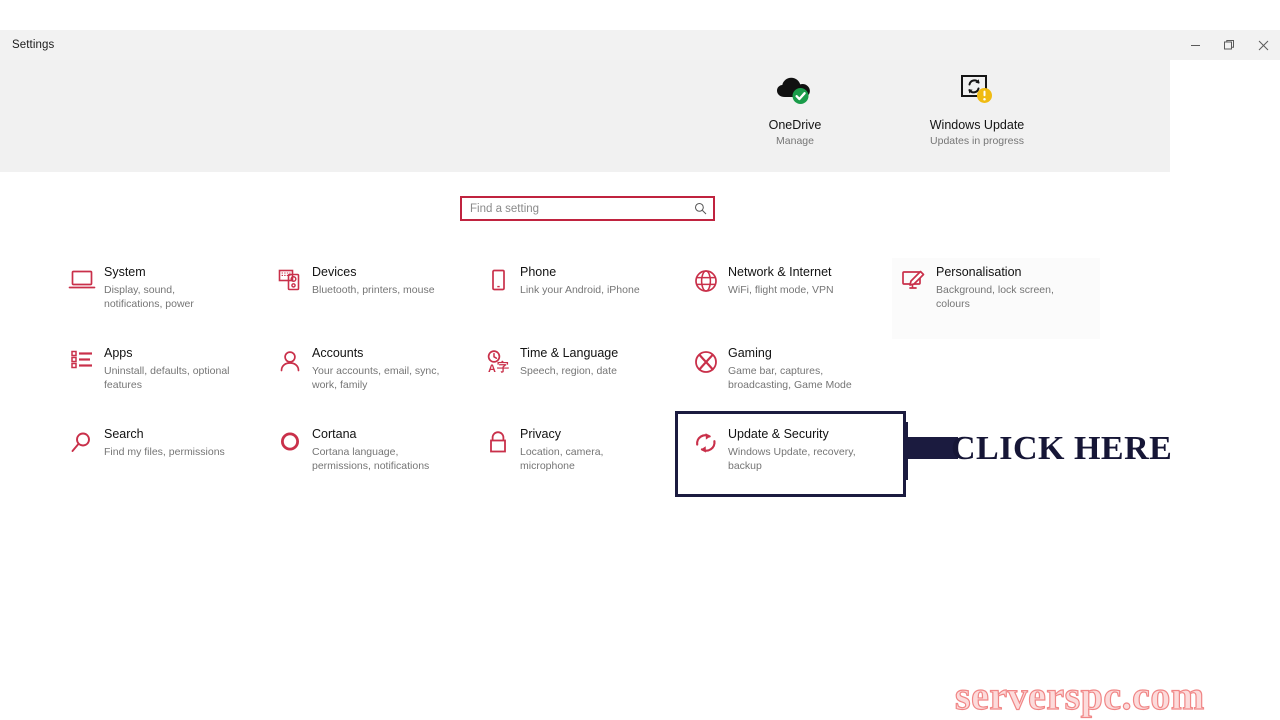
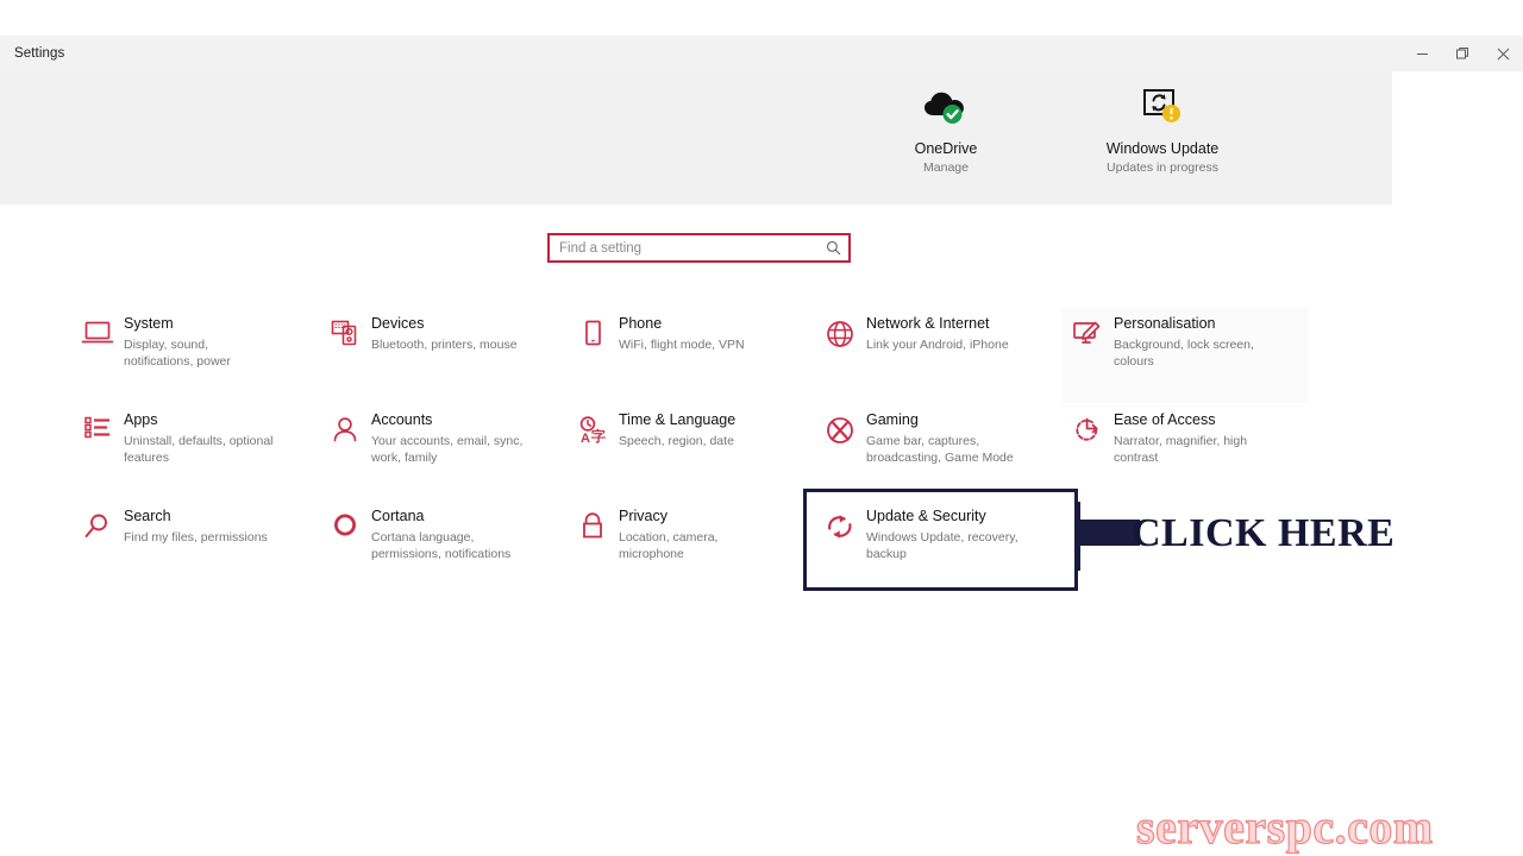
  Settings
  OneDrive
  Manage
  Windows Update
  Updates in progress
  Find a setting
  System
  Display, sound, notifications, power
  Devices
  Bluetooth, printers, mouse
  Phone
- Link your Android, iPhone
+ WiFi, flight mode, VPN
  Network & Internet
- WiFi, flight mode, VPN
+ Link your Android, iPhone
  Personalisation
  Background, lock screen, colours
  Apps
  Uninstall, defaults, optional features
  Accounts
  Your accounts, email, sync, work, family
  A
  字
  Time & Language
  Speech, region, date
  Gaming
  Game bar, captures, broadcasting, Game Mode
+ Ease of Access
+ Narrator, magnifier, high contrast
  Search
  Find my files, permissions
  Cortana
  Cortana language, permissions, notifications
  Privacy
  Location, camera, microphone
  Update & Security
  Windows Update, recovery, backup
  CLICK HERE
  serverspc.com
